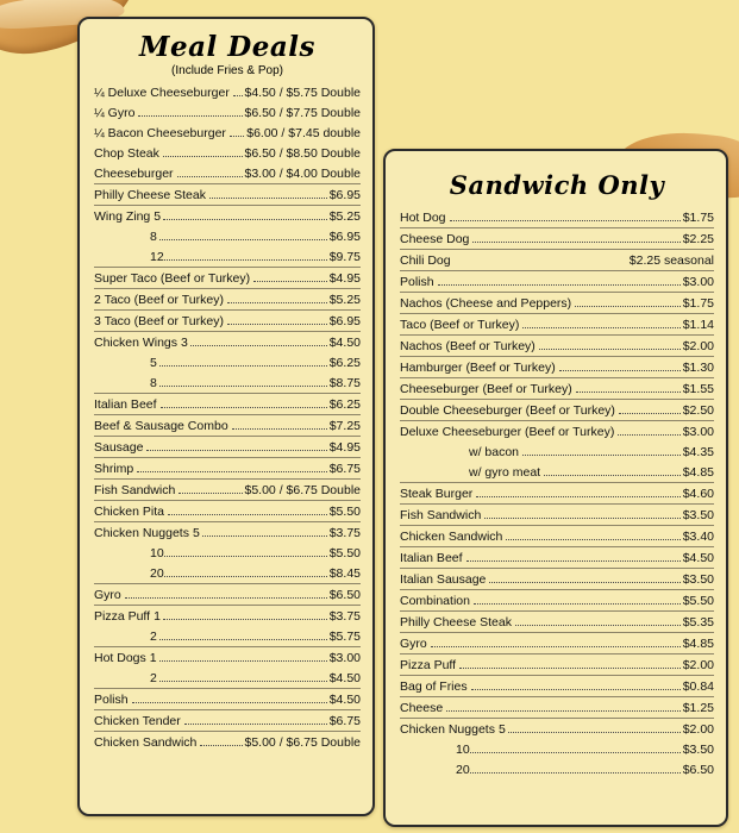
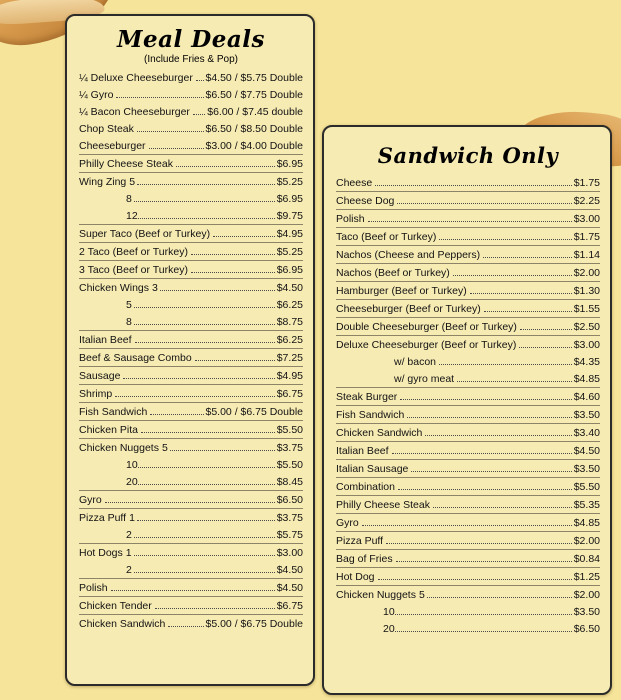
  Meal Deals
  (Include Fries & Pop)
  ¼ Deluxe Cheeseburger
  $4.50 / $5.75 Double
  ¼ Gyro
  $6.50 / $7.75 Double
  ¼ Bacon Cheeseburger
  $6.00 / $7.45 double
  Chop Steak
  $6.50 / $8.50 Double
  Cheeseburger
  $3.00 / $4.00 Double
  Philly Cheese Steak
  $6.95
  Wing Zing
  5
  $5.25
  8
  $6.95
  12
  $9.75
  Super Taco (Beef or Turkey)
  $4.95
  2 Taco (Beef or Turkey)
  $5.25
  3 Taco (Beef or Turkey)
  $6.95
  Chicken Wings
  3
  $4.50
  5
  $6.25
  8
  $8.75
  Italian Beef
  $6.25
  Beef & Sausage Combo
  $7.25
  Sausage
  $4.95
  Shrimp
  $6.75
  Fish Sandwich
  $5.00 / $6.75 Double
  Chicken Pita
  $5.50
  Chicken Nuggets
  5
  $3.75
  10
  $5.50
  20
  $8.45
  Gyro
  $6.50
  Pizza Puff
  1
  $3.75
  2
  $5.75
  Hot Dogs
  1
  $3.00
  2
  $4.50
  Polish
  $4.50
  Chicken Tender
  $6.75
  Chicken Sandwich
  $5.00 / $6.75 Double
  Sandwich Only
- Hot Dog
+ Cheese
  $1.75
  Cheese Dog
  $2.25
- Chili Dog
- $2.25 seasonal
  Polish
  $3.00
- Nachos (Cheese and Peppers)
+ Taco (Beef or Turkey)
  $1.75
- Taco (Beef or Turkey)
+ Nachos (Cheese and Peppers)
  $1.14
  Nachos (Beef or Turkey)
  $2.00
  Hamburger (Beef or Turkey)
  $1.30
  Cheeseburger (Beef or Turkey)
  $1.55
  Double Cheeseburger (Beef or Turkey)
  $2.50
  Deluxe Cheeseburger (Beef or Turkey)
  $3.00
  w/ bacon
  $4.35
  w/ gyro meat
  $4.85
  Steak Burger
  $4.60
  Fish Sandwich
  $3.50
  Chicken Sandwich
  $3.40
  Italian Beef
  $4.50
  Italian Sausage
  $3.50
  Combination
  $5.50
  Philly Cheese Steak
  $5.35
  Gyro
  $4.85
  Pizza Puff
  $2.00
  Bag of Fries
  $0.84
- Cheese
+ Hot Dog
  $1.25
  Chicken Nuggets
  5
  $2.00
  10
  $3.50
  20
  $6.50
